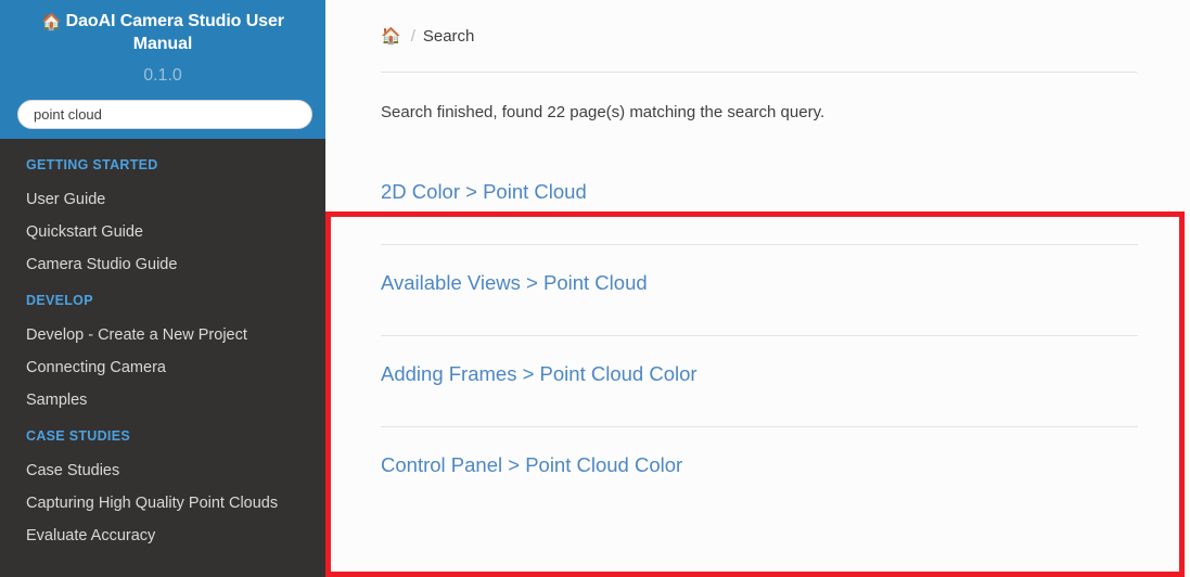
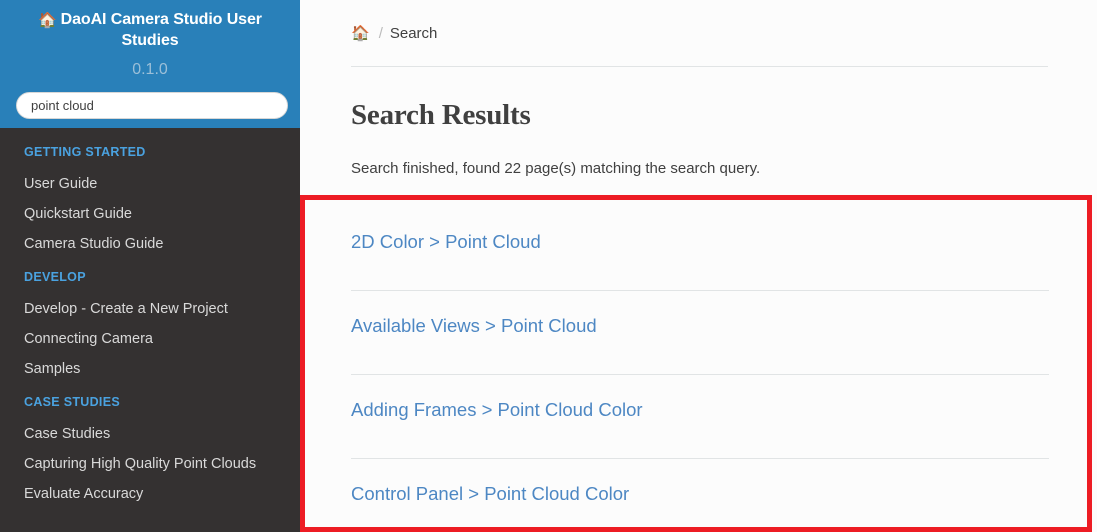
- 🏠 DaoAI Camera Studio User Manual
+ 🏠 DaoAI Camera Studio User Studies
  0.1.0
  point cloud
  GETTING STARTED
  User Guide
  Quickstart Guide
  Camera Studio Guide
  DEVELOP
  Develop - Create a New Project
  Connecting Camera
  Samples
  CASE STUDIES
  Case Studies
  Capturing High Quality Point Clouds
  Evaluate Accuracy
  🏠
  /
  Search
+ Search Results
  Search finished, found 22 page(s) matching the search query.
  2D Color > Point Cloud
  Available Views > Point Cloud
  Adding Frames > Point Cloud Color
  Control Panel > Point Cloud Color
